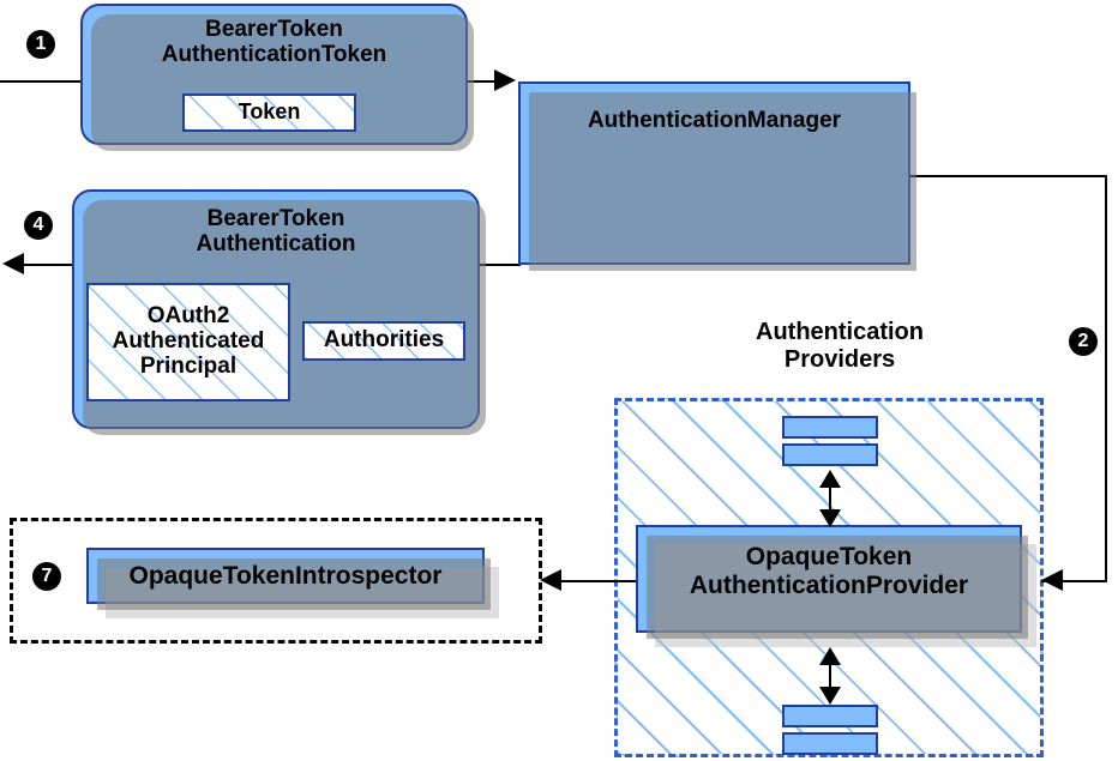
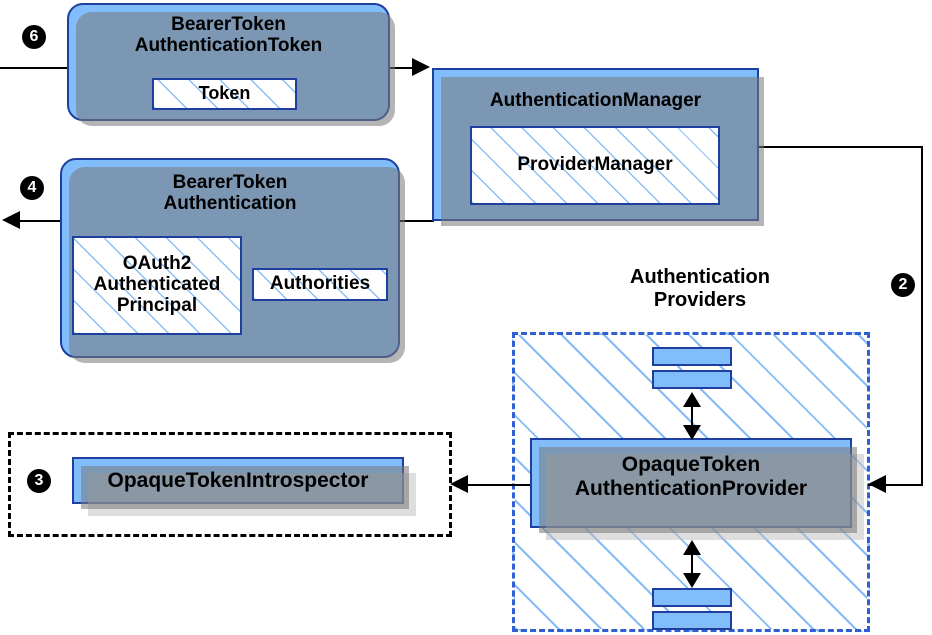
- 1
+ 6
  4
  2
- 7
+ 3
  BearerToken
  AuthenticationToken
  Token
  AuthenticationManager
+ ProviderManager
  BearerToken
  Authentication
  OAuth2
  Authenticated
  Principal
  Authorities
  Authentication
  Providers
  OpaqueToken
  AuthenticationProvider
  OpaqueTokenIntrospector
